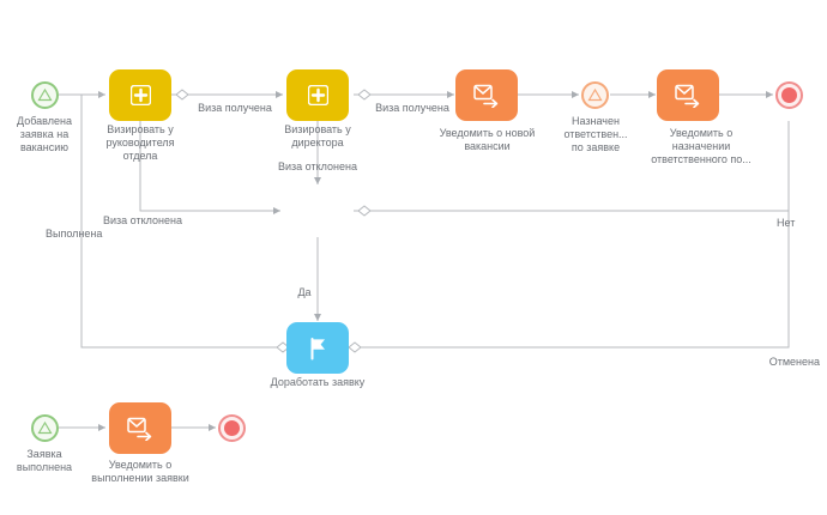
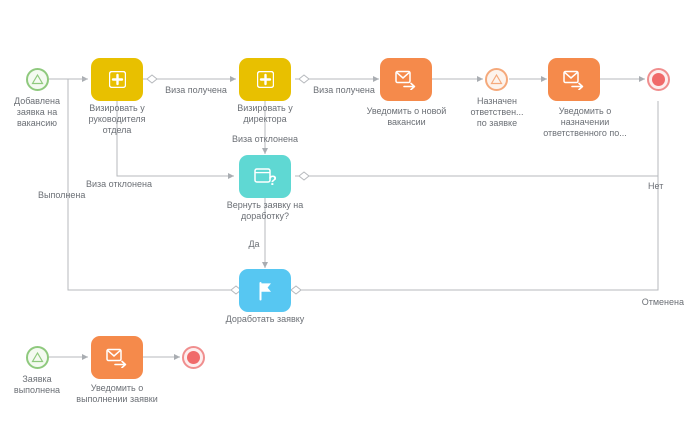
  Добавлена
  заявка на
  вакансию
  Визировать у
  руководителя
  отдела
  Визировать у
  директора
  Уведомить о новой
  вакансии
  Назначен
  ответствен...
  по заявке
  Уведомить о
  назначении
  ответственного по...
+ ?
+ Вернуть заявку на
+ доработку?
  Доработать заявку
  Заявка
  выполнена
  Уведомить о
  выполнении заявки
  Виза получена
  Виза получена
  Виза отклонена
  Виза отклонена
  Выполнена
  Да
  Нет
  Отменена
